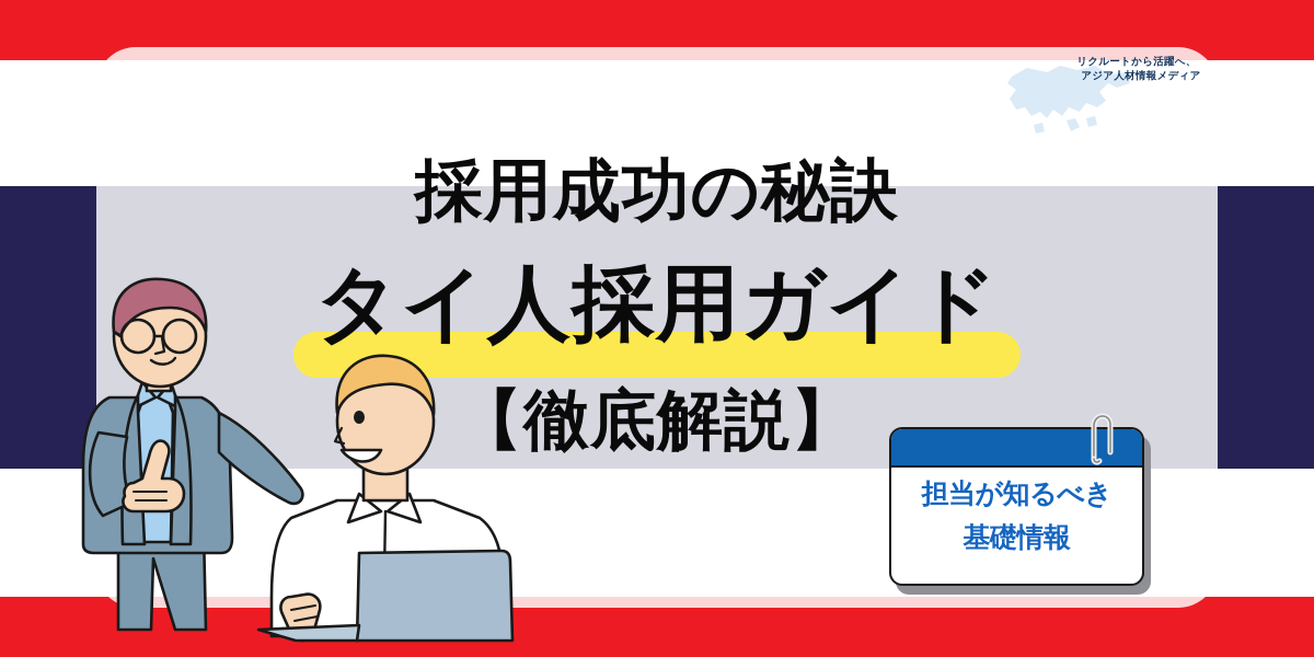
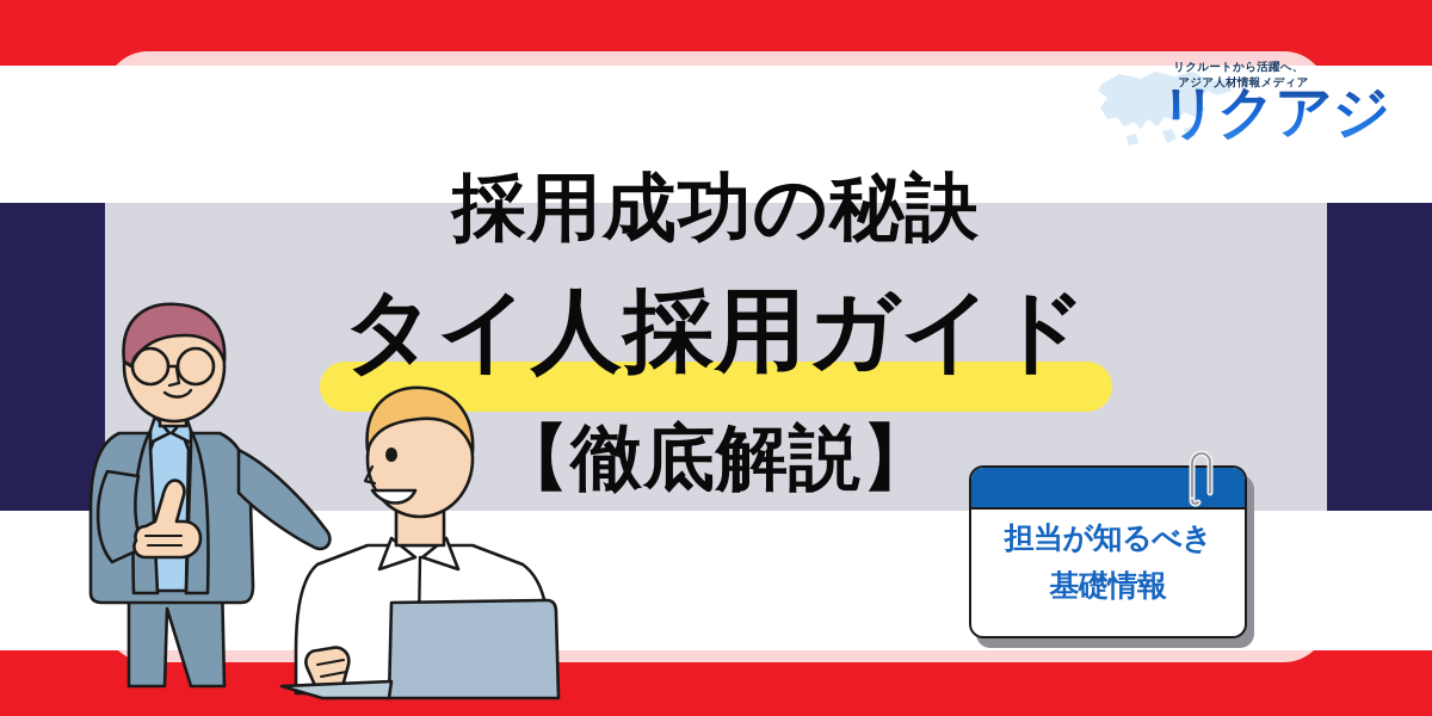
  リクルートから活躍へ、
  アジア人材情報メディア
+ リクアジ
  採用成功の秘訣
  タイ人採用ガイド
  【徹底解説】
  担当が知るべき
  基礎情報
